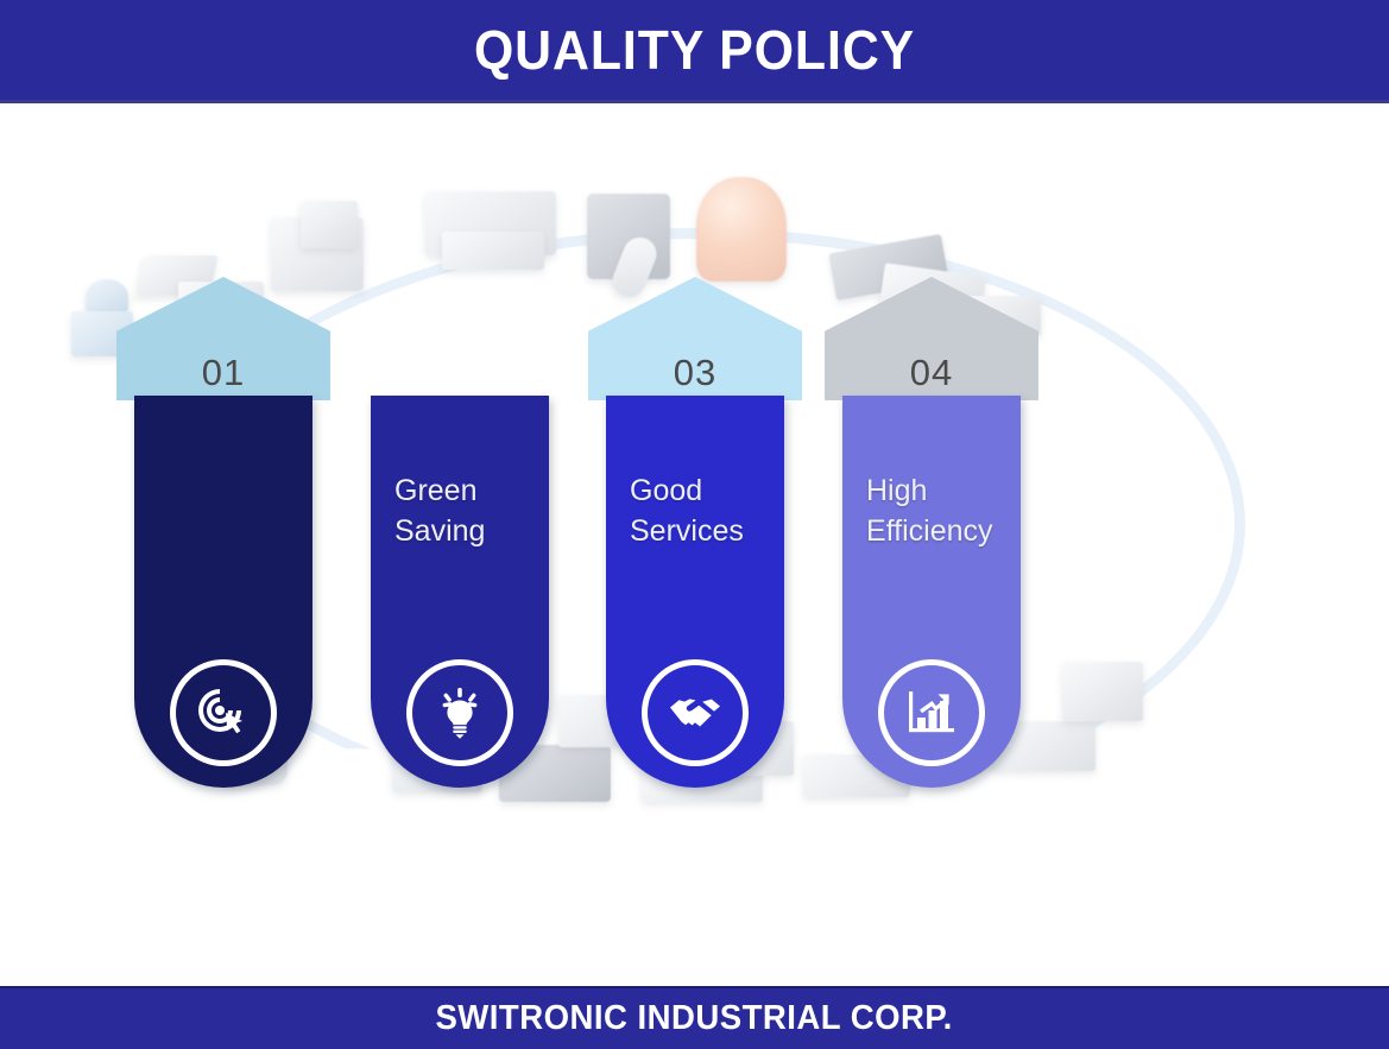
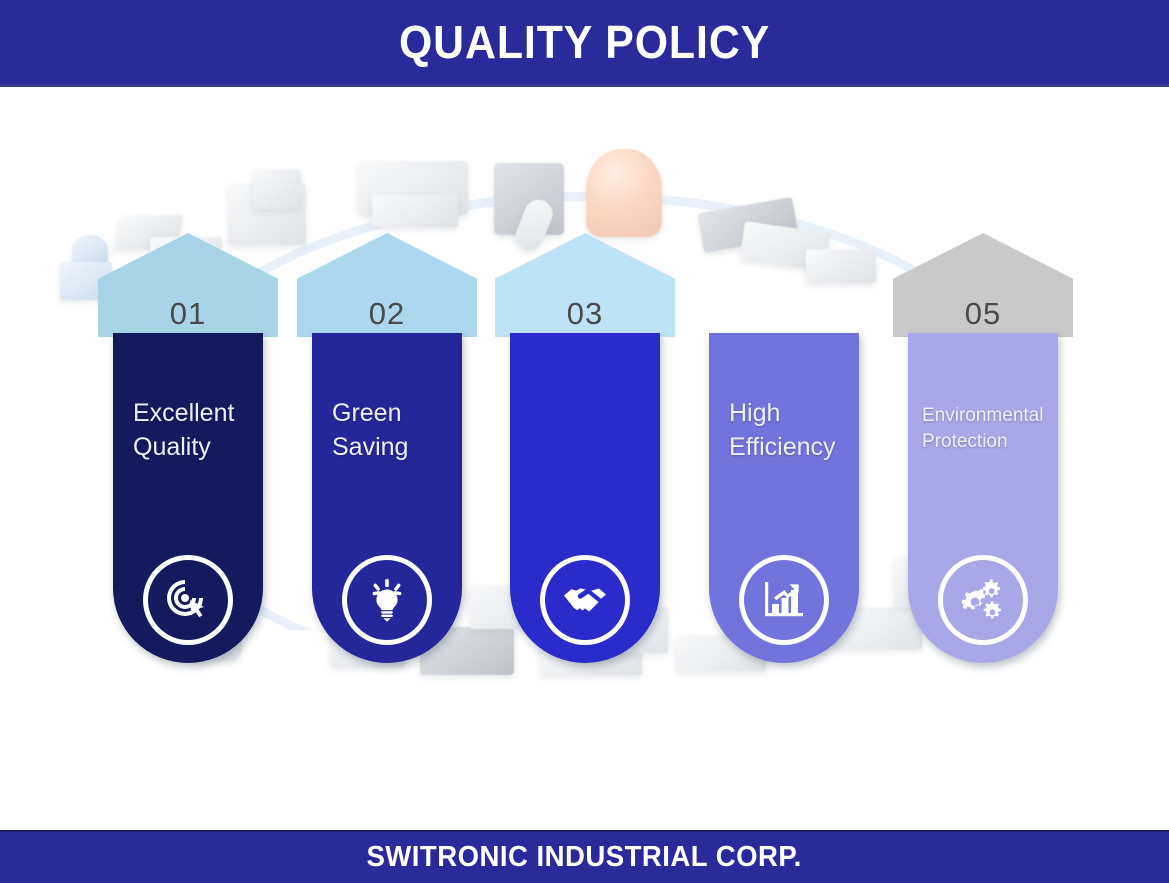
  QUALITY POLICY
  01
+ Excellent Quality
+ 02
  Green Saving
  03
- Good Services
- 04
  High Efficiency
+ 05
+ Environmental Protection
  SWITRONIC INDUSTRIAL CORP.
